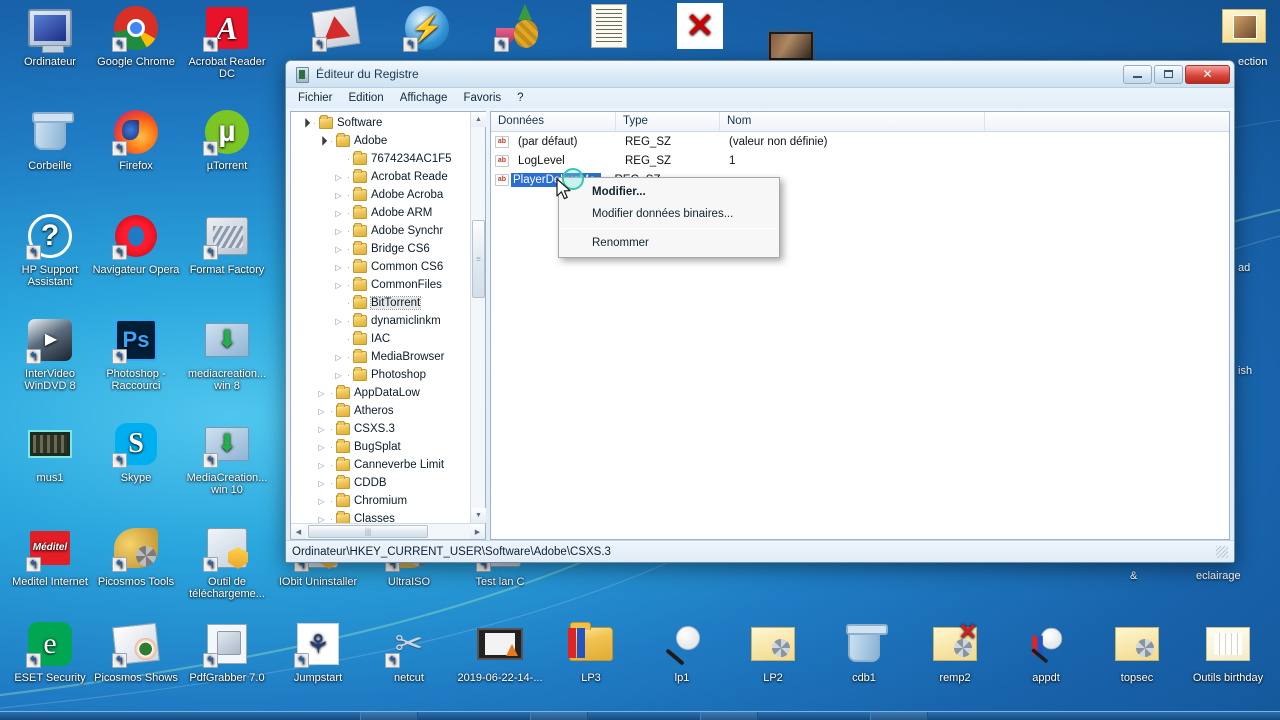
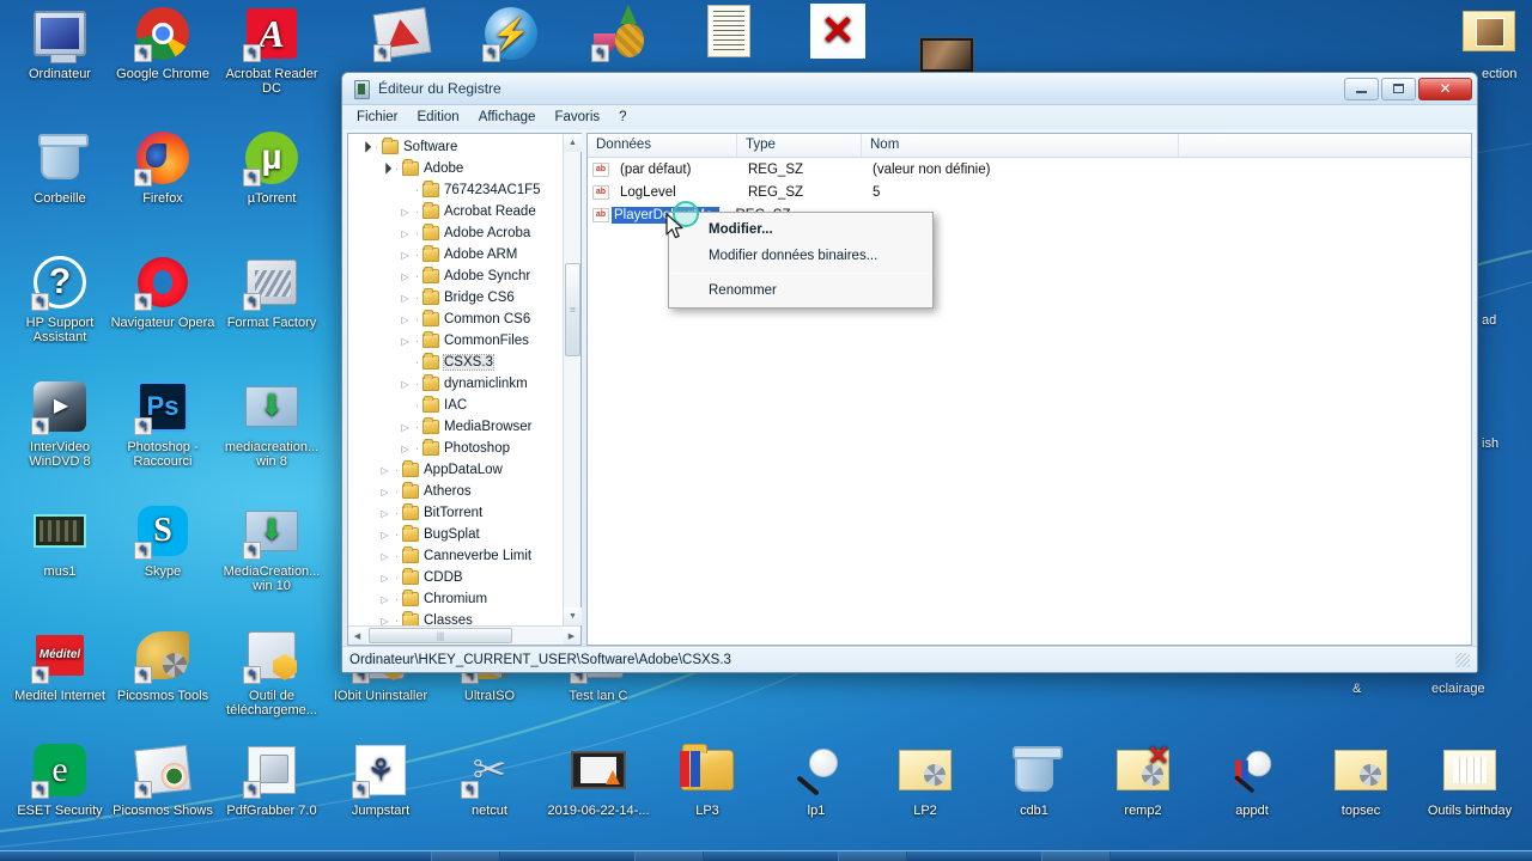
  Ordinateur
  Google Chrome
  A
  Acrobat Reader DC
  Corbeille
  Firefox
  µ
  µTorrent
  ?
  HP Support Assistant
  Navigateur Opera
  Format Factory
  InterVideo WinDVD 8
  Ps
  Photoshop - Raccourci
  ⬇
  mediacreation... win 8
  mus1
  S
  Skype
  ⬇
  MediaCreation... win 10
  Méditel
  Meditel Internet
  Picosmos Tools
  Outil de téléchargeme...
  IObit Uninstaller
  UltraISO
  Test lan C
  e
  ESET Security
  Picosmos Shows
  PdfGrabber 7.0
  ⚘
  Jumpstart
  ✂
  netcut
  2019-06-22-14-...
  LP3
  lp1
  LP2
  cdb1
  ✕
  remp2
  appdt
  topsec
  Outils birthday
  ⚡
  ✕
  ection
  ad
  ish
  &
  eclairage
  Éditeur du Registre
  ✕
  Fichier
  Edition
  Affichage
  Favoris
  ?
  ·
  Software
  ·
  Adobe
  ·
  7674234AC1F5
  ·
  Acrobat Reade
  ·
  Adobe Acroba
  ·
  Adobe ARM
  ·
  Adobe Synchr
  ·
  Bridge CS6
  ·
  Common CS6
  ·
  CommonFiles
  ·
- BitTorrent
+ CSXS.3
  ·
  dynamiclinkm
  ·
  IAC
  ·
  MediaBrowser
  ·
  Photoshop
  ·
  AppDataLow
  ·
  Atheros
  ·
- CSXS.3
+ BitTorrent
  ·
  BugSplat
  ·
  Canneverbe Limit
  ·
  CDDB
  ·
  Chromium
  ·
  Classes
  ≡
  |||
  Données
  Type
  Nom
  (par défaut)
  REG_SZ
  (valeur non définie)
  LogLevel
  REG_SZ
- 1
+ 5
  Ordinateur\HKEY_CURRENT_USER\Software\Adobe\CSXS.3
  Modifier...
  Modifier données binaires...
  Renommer
